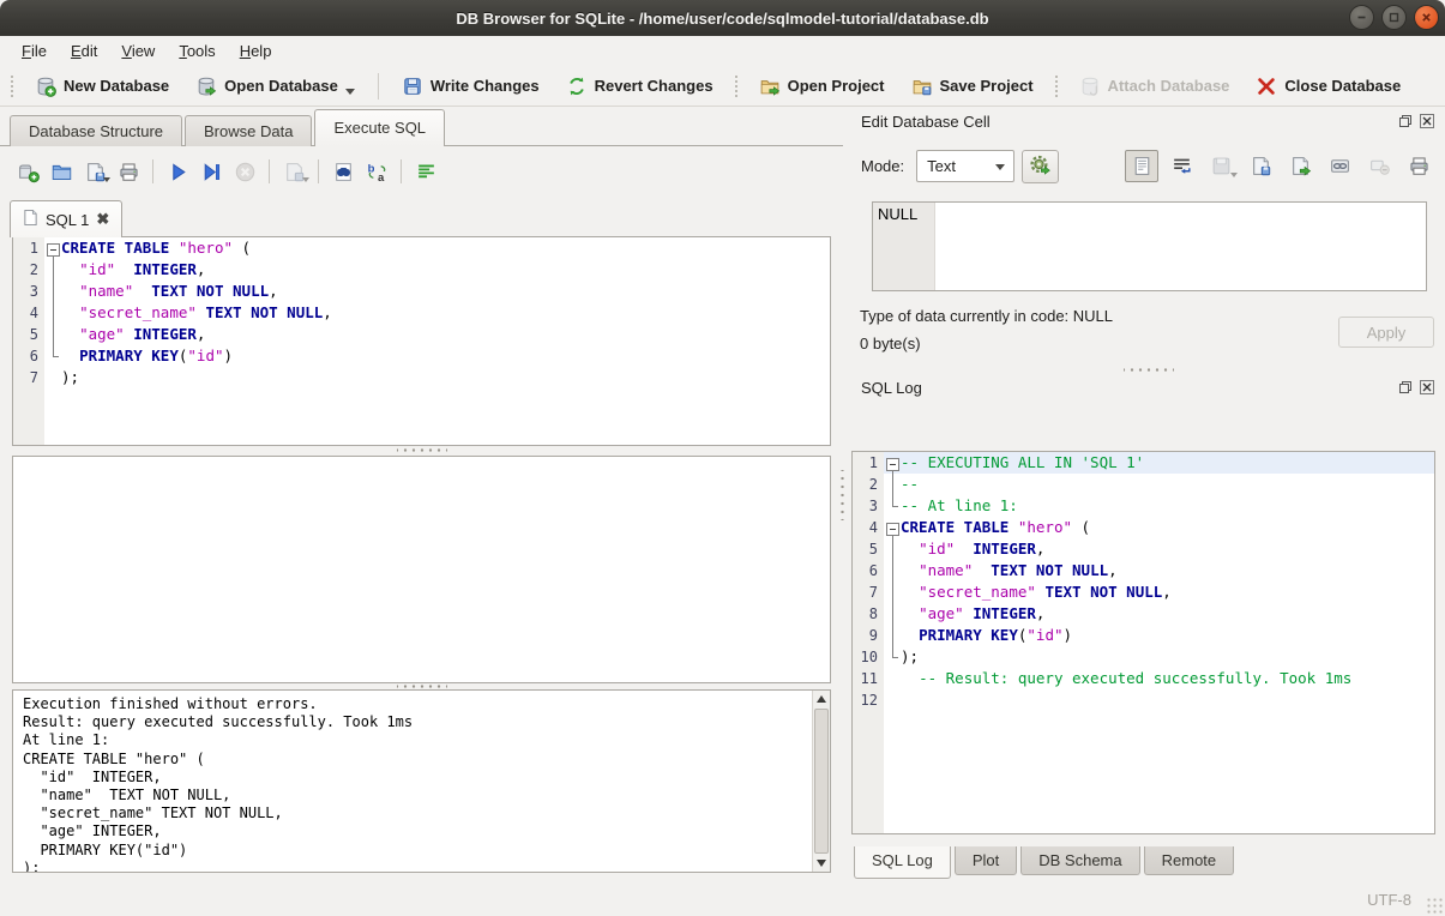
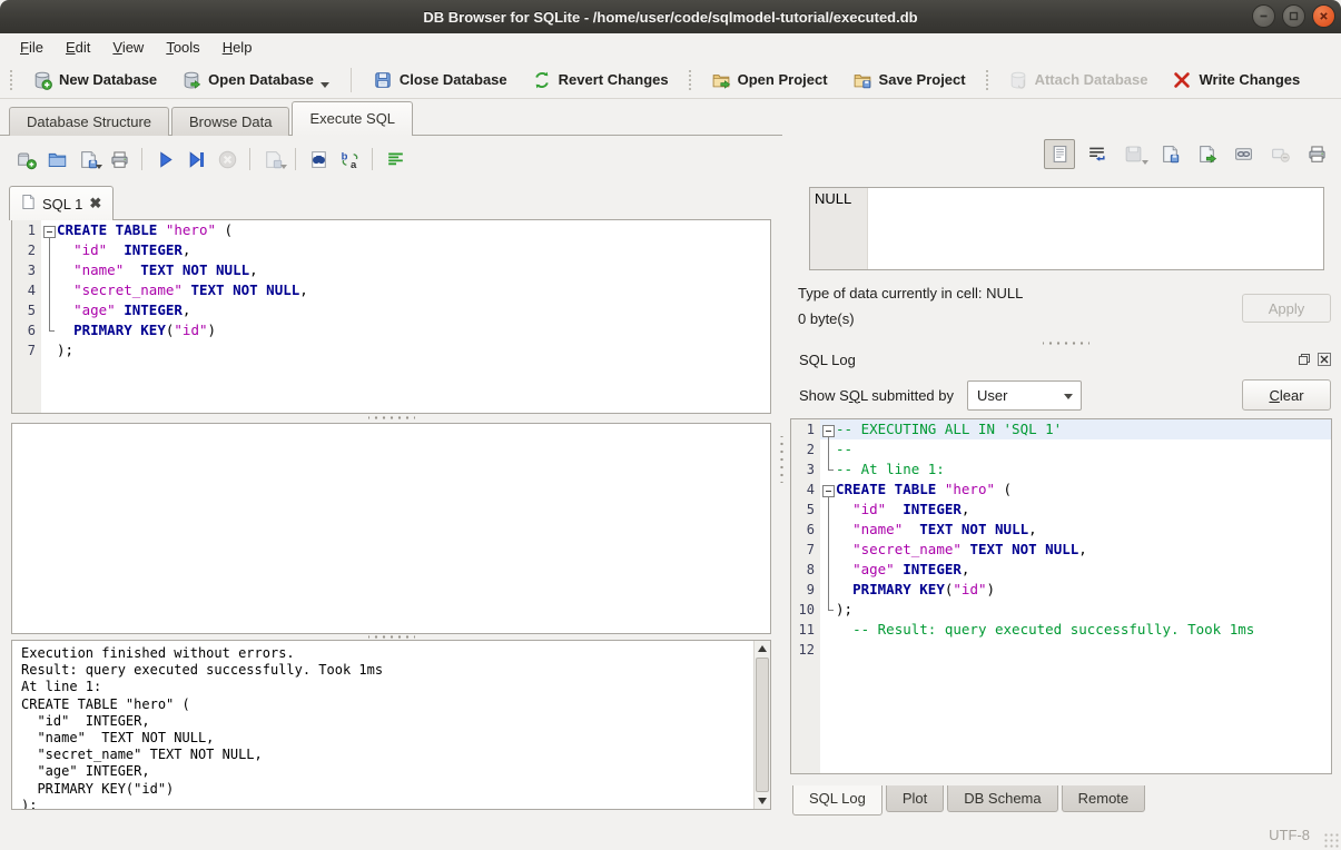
- DB Browser for SQLite - /home/user/code/sqlmodel-tutorial/database.db
+ DB Browser for SQLite - /home/user/code/sqlmodel-tutorial/executed.db
  File
  Edit
  View
  Tools
  Help
  New Database
  Open Database
- Write Changes
+ Close Database
  Revert Changes
  Open Project
  Save Project
  Attach Database
- Close Database
+ Write Changes
  Database Structure
  Browse Data
  Execute SQL
  b
  a
  SQL 1
  ✖
  1
  CREATE TABLE "hero" (
  2
  "id" INTEGER,
  3
  "name" TEXT NOT NULL,
  4
  "secret_name" TEXT NOT NULL,
  5
  "age" INTEGER,
  6
  PRIMARY KEY("id")
  7
  );
  Execution finished without errors.
  Result: query executed successfully. Took 1ms
  At line 1:
  CREATE TABLE "hero" (
  "id" INTEGER,
  "name" TEXT NOT NULL,
  "secret_name" TEXT NOT NULL,
  "age" INTEGER,
  PRIMARY KEY("id")
  );
- Edit Database Cell
- Mode:
- Text
  NULL
- Type of data currently in code: NULL
+ Type of data currently in cell: NULL
  0 byte(s)
  Apply
  SQL Log
+ Show SQL submitted by
+ User
+ Clear
  1
  -- EXECUTING ALL IN 'SQL 1'
  2
  --
  3
  -- At line 1:
  4
  CREATE TABLE "hero" (
  5
  "id" INTEGER,
  6
  "name" TEXT NOT NULL,
  7
  "secret_name" TEXT NOT NULL,
  8
  "age" INTEGER,
  9
  PRIMARY KEY("id")
  10
  );
  11
  -- Result: query executed successfully. Took 1ms
  12
  SQL Log
  Plot
  DB Schema
  Remote
  UTF-8
